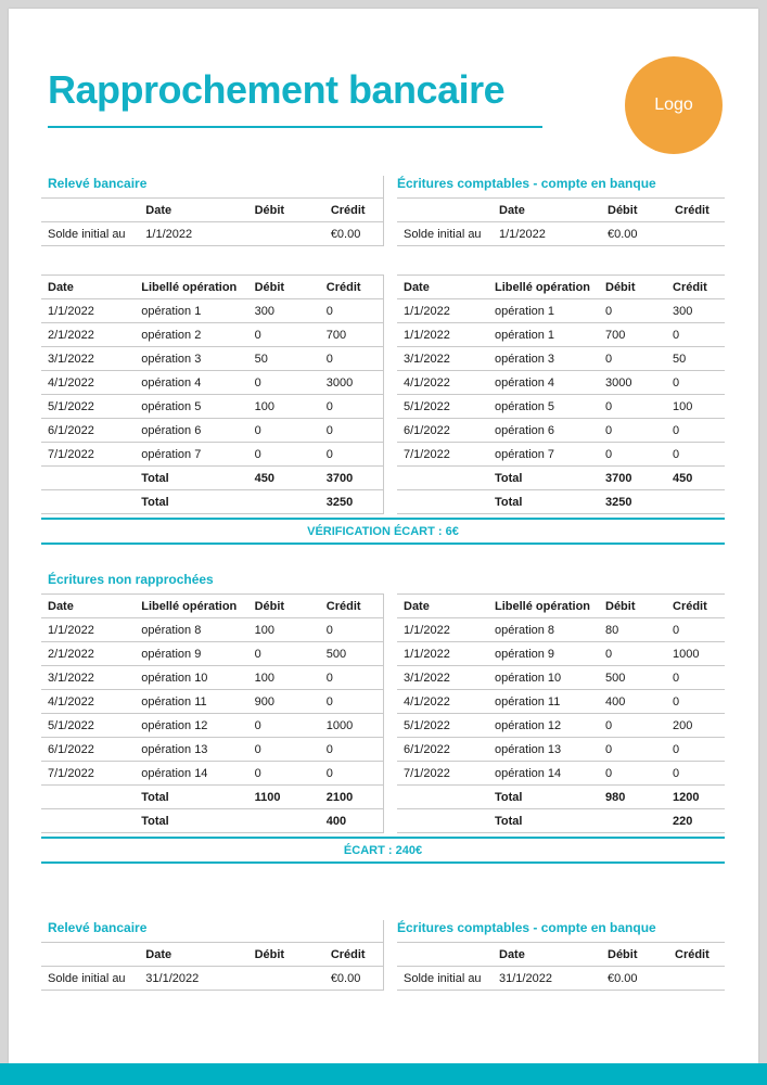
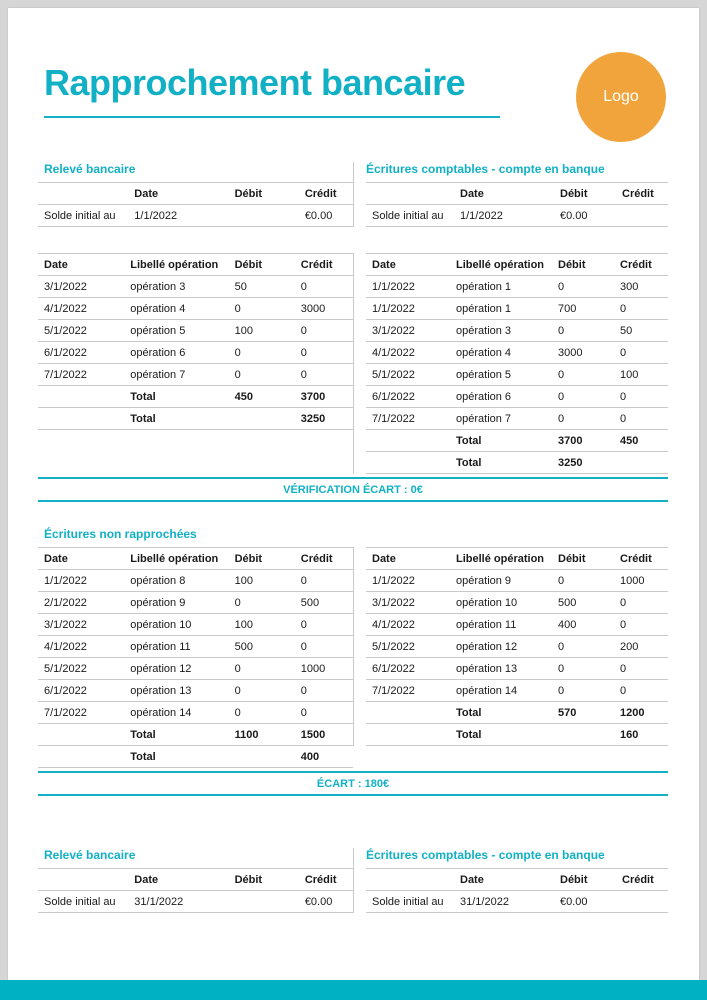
  Rapprochement bancaire
  Logo
  Relevé bancaire
  	Date	Débit	Crédit
  Solde initial au	1/1/2022		€0.00
  Écritures comptables - compte en banque
  	Date	Débit	Crédit
  Solde initial au	1/1/2022	€0.00
  Date	Libellé opération	Débit	Crédit
- 1/1/2022	opération 1	300	0
- 2/1/2022	opération 2	0	700
  3/1/2022	opération 3	50	0
  4/1/2022	opération 4	0	3000
  5/1/2022	opération 5	100	0
  6/1/2022	opération 6	0	0
  7/1/2022	opération 7	0	0
  	Total	450	3700
  	Total		3250
  Date	Libellé opération	Débit	Crédit
  1/1/2022	opération 1	0	300
  1/1/2022	opération 1	700	0
  3/1/2022	opération 3	0	50
  4/1/2022	opération 4	3000	0
  5/1/2022	opération 5	0	100
  6/1/2022	opération 6	0	0
  7/1/2022	opération 7	0	0
  	Total	3700	450
  	Total	3250
- VÉRIFICATION ÉCART : 6€
+ VÉRIFICATION ÉCART : 0€
  Écritures non rapprochées
  Date	Libellé opération	Débit	Crédit
  1/1/2022	opération 8	100	0
  2/1/2022	opération 9	0	500
  3/1/2022	opération 10	100	0
- 4/1/2022	opération 11	900	0
+ 4/1/2022	opération 11	500	0
  5/1/2022	opération 12	0	1000
  6/1/2022	opération 13	0	0
  7/1/2022	opération 14	0	0
- 	Total	1100	2100
+ 	Total	1100	1500
  	Total		400
  Date	Libellé opération	Débit	Crédit
- 1/1/2022	opération 8	80	0
  1/1/2022	opération 9	0	1000
  3/1/2022	opération 10	500	0
  4/1/2022	opération 11	400	0
  5/1/2022	opération 12	0	200
  6/1/2022	opération 13	0	0
  7/1/2022	opération 14	0	0
- 	Total	980	1200
+ 	Total	570	1200
- 	Total		220
+ 	Total		160
- ÉCART : 240€
+ ÉCART : 180€
  Relevé bancaire
  	Date	Débit	Crédit
  Solde initial au	31/1/2022		€0.00
  Écritures comptables - compte en banque
  	Date	Débit	Crédit
  Solde initial au	31/1/2022	€0.00
